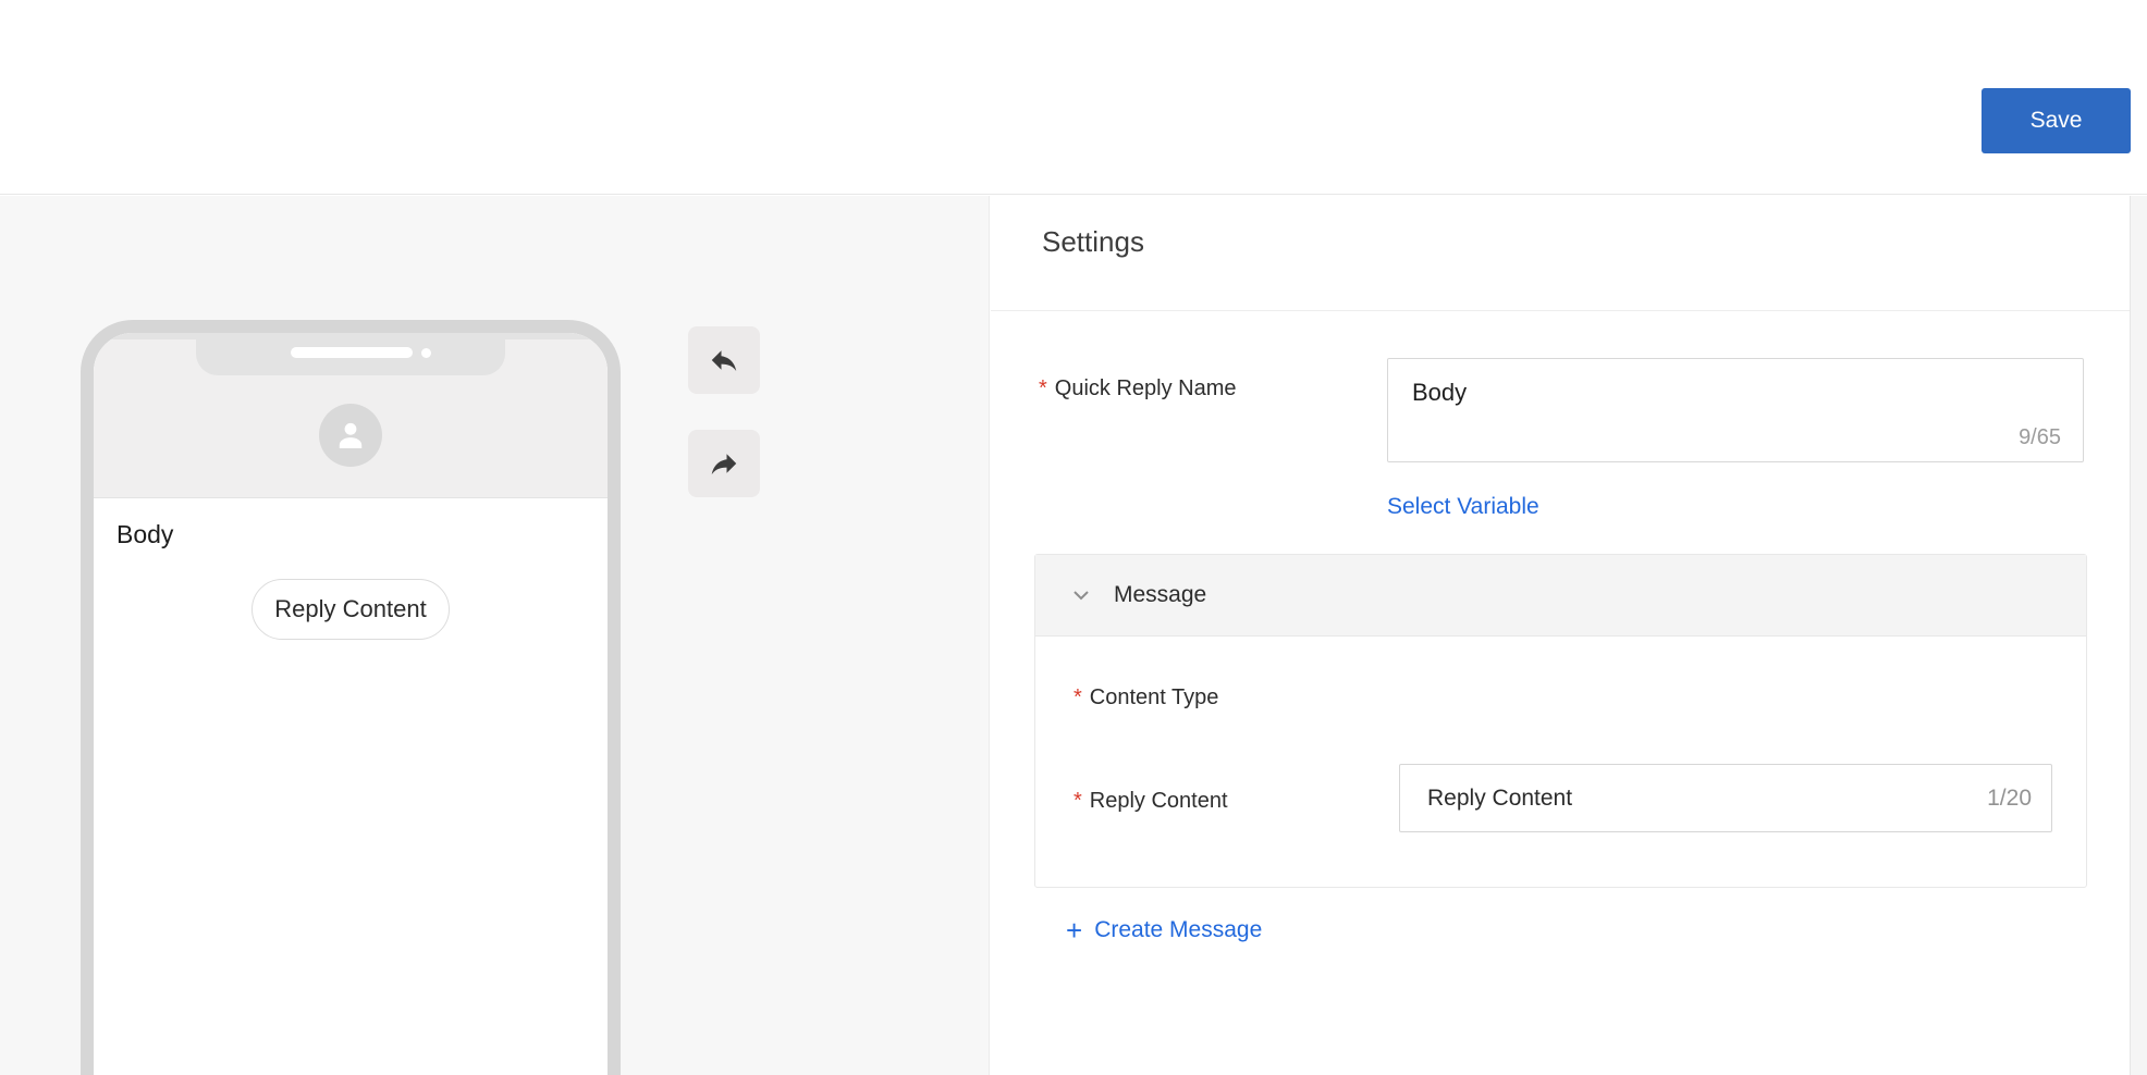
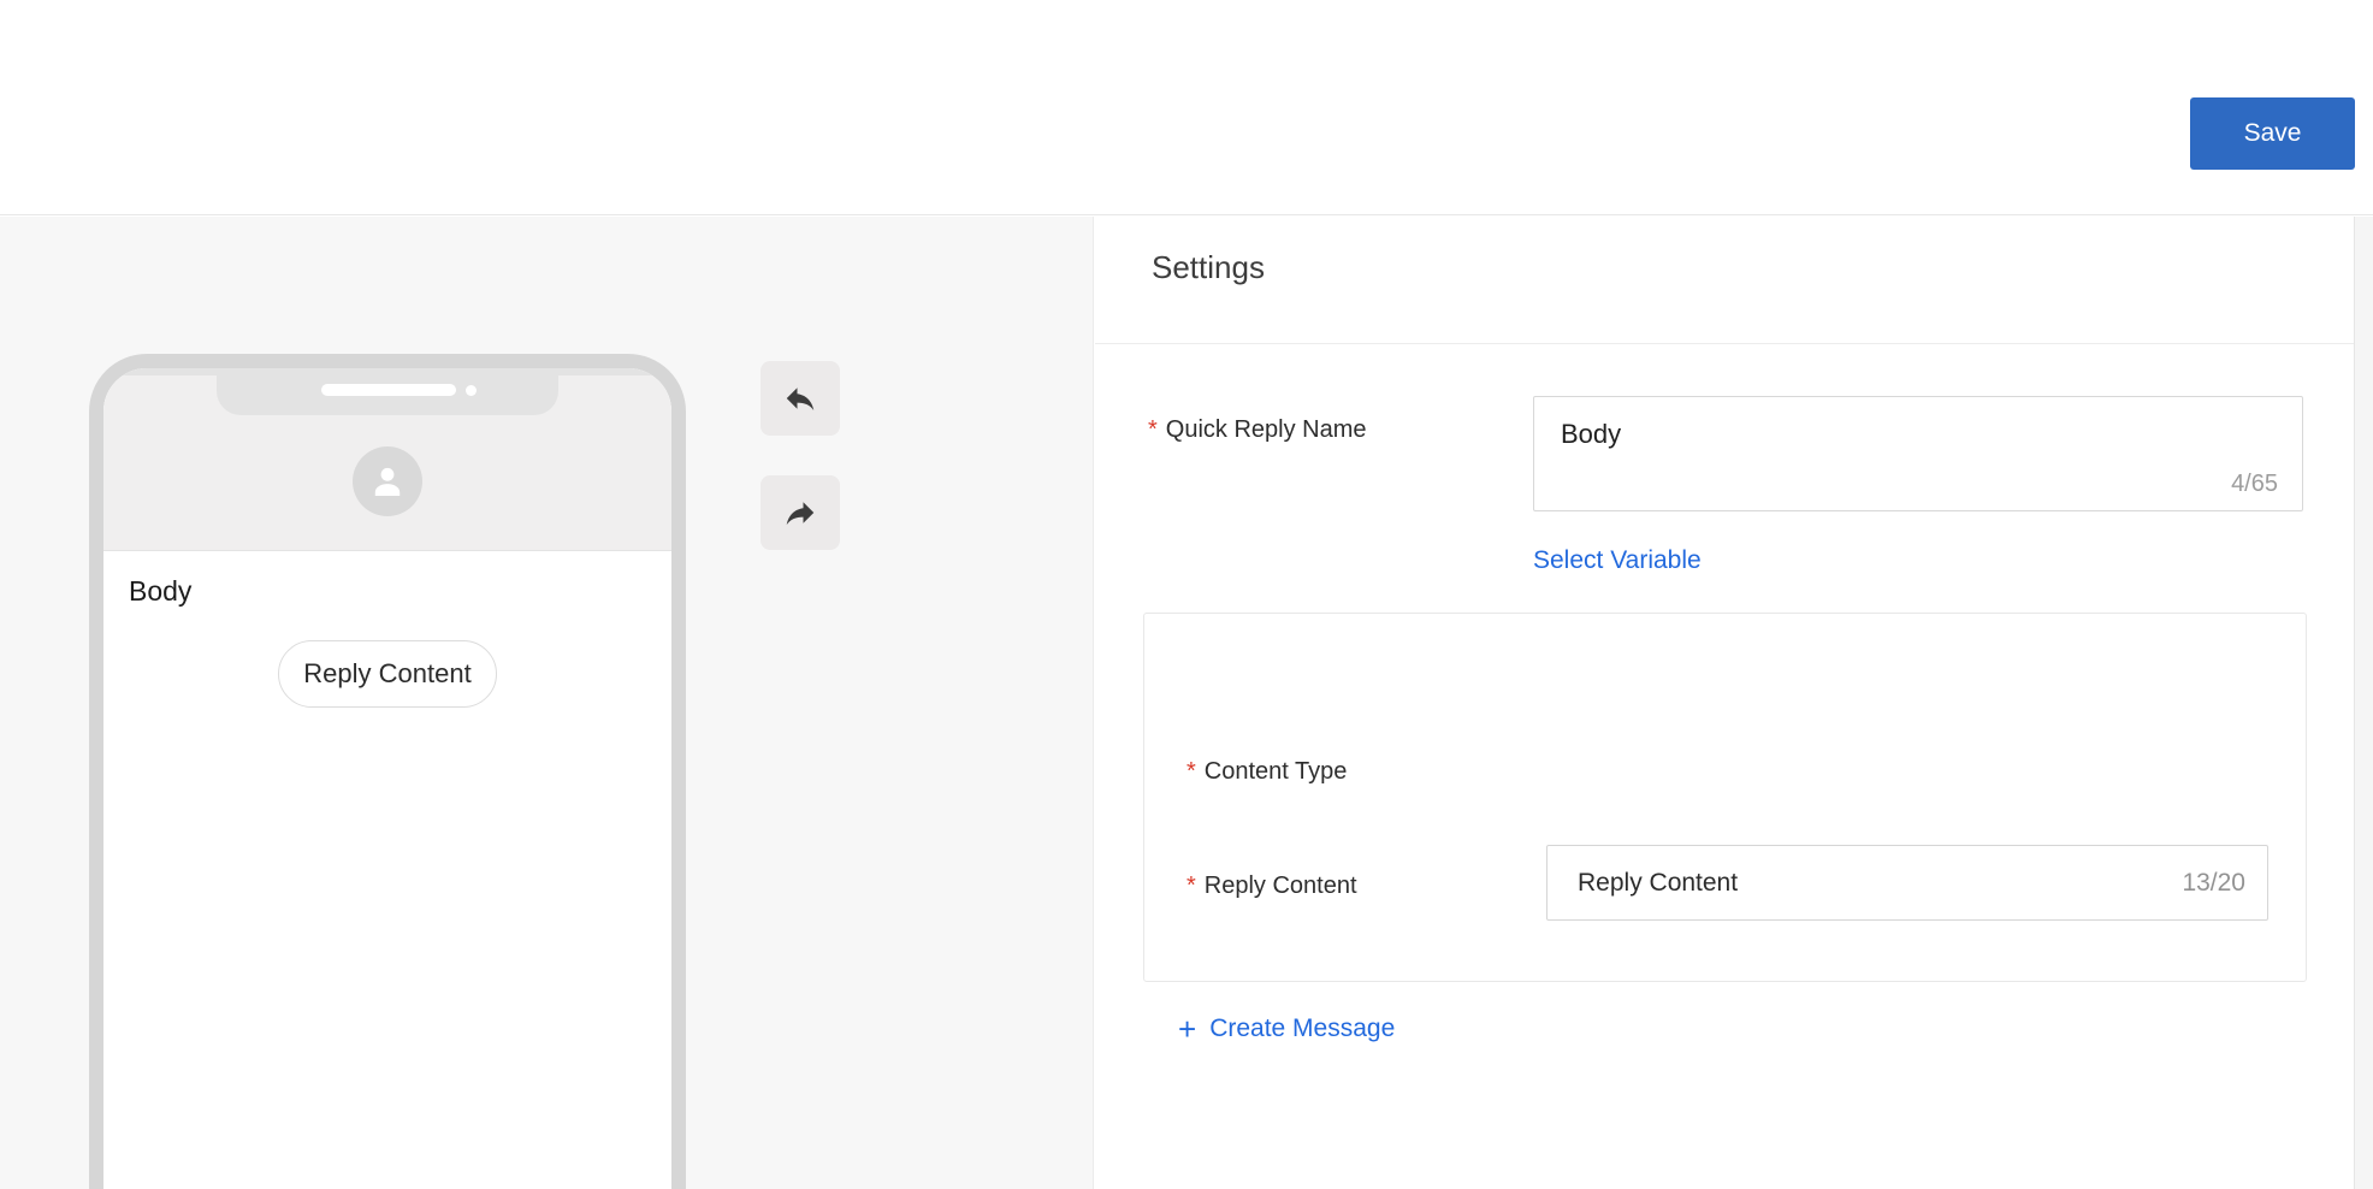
  Save
  Body
  Reply Content
  Settings
  * Quick Reply Name
  Body
- 9/65
+ 4/65
  Select Variable
- Message
  * Content Type
  * Reply Content
  Reply Content
- 1/20
+ 13/20
  +
  Create Message
